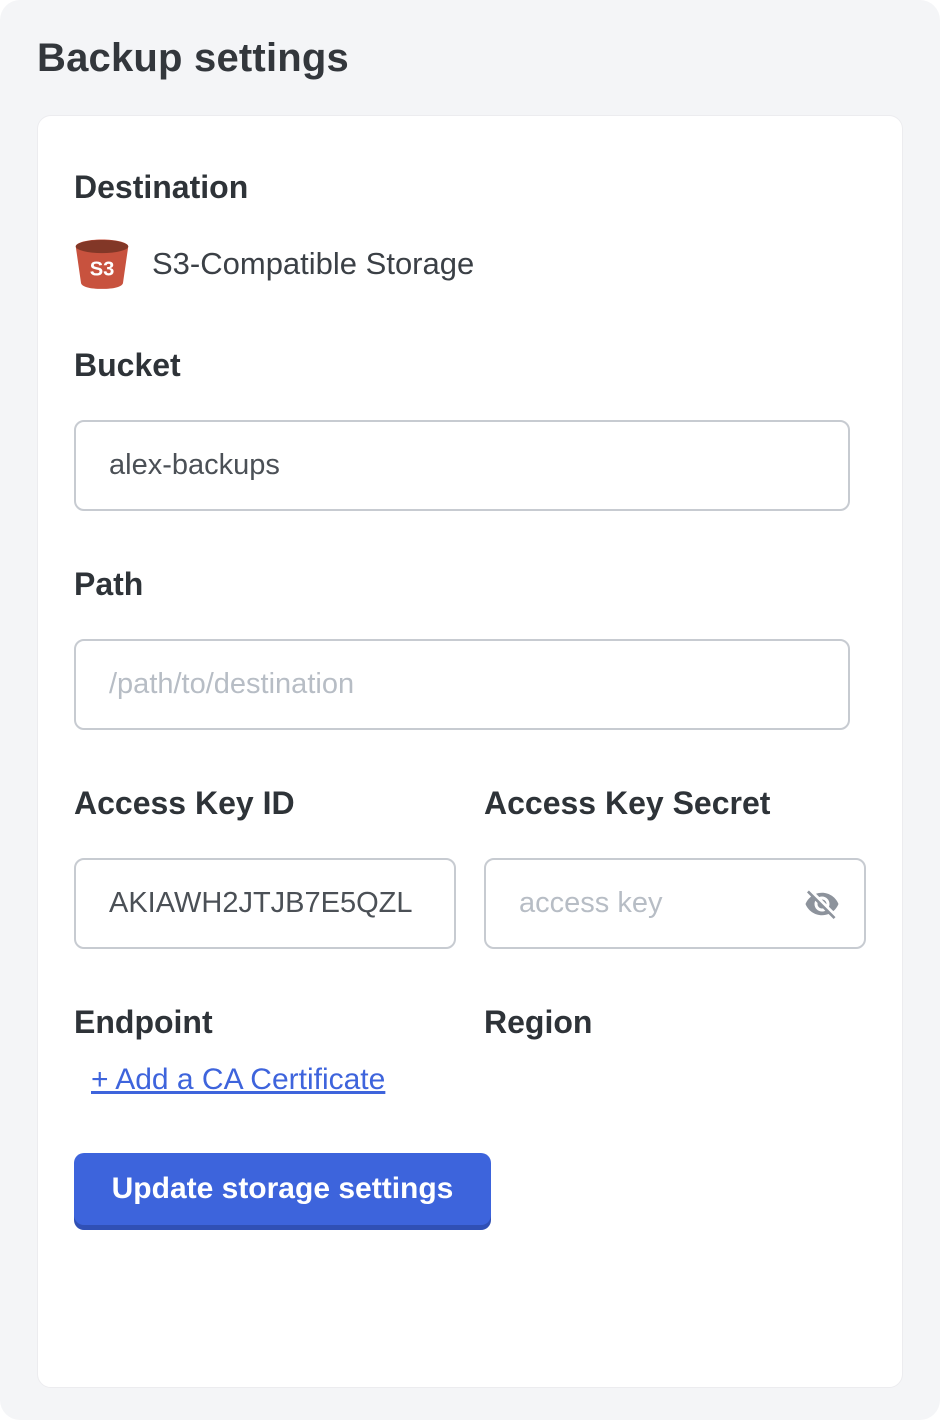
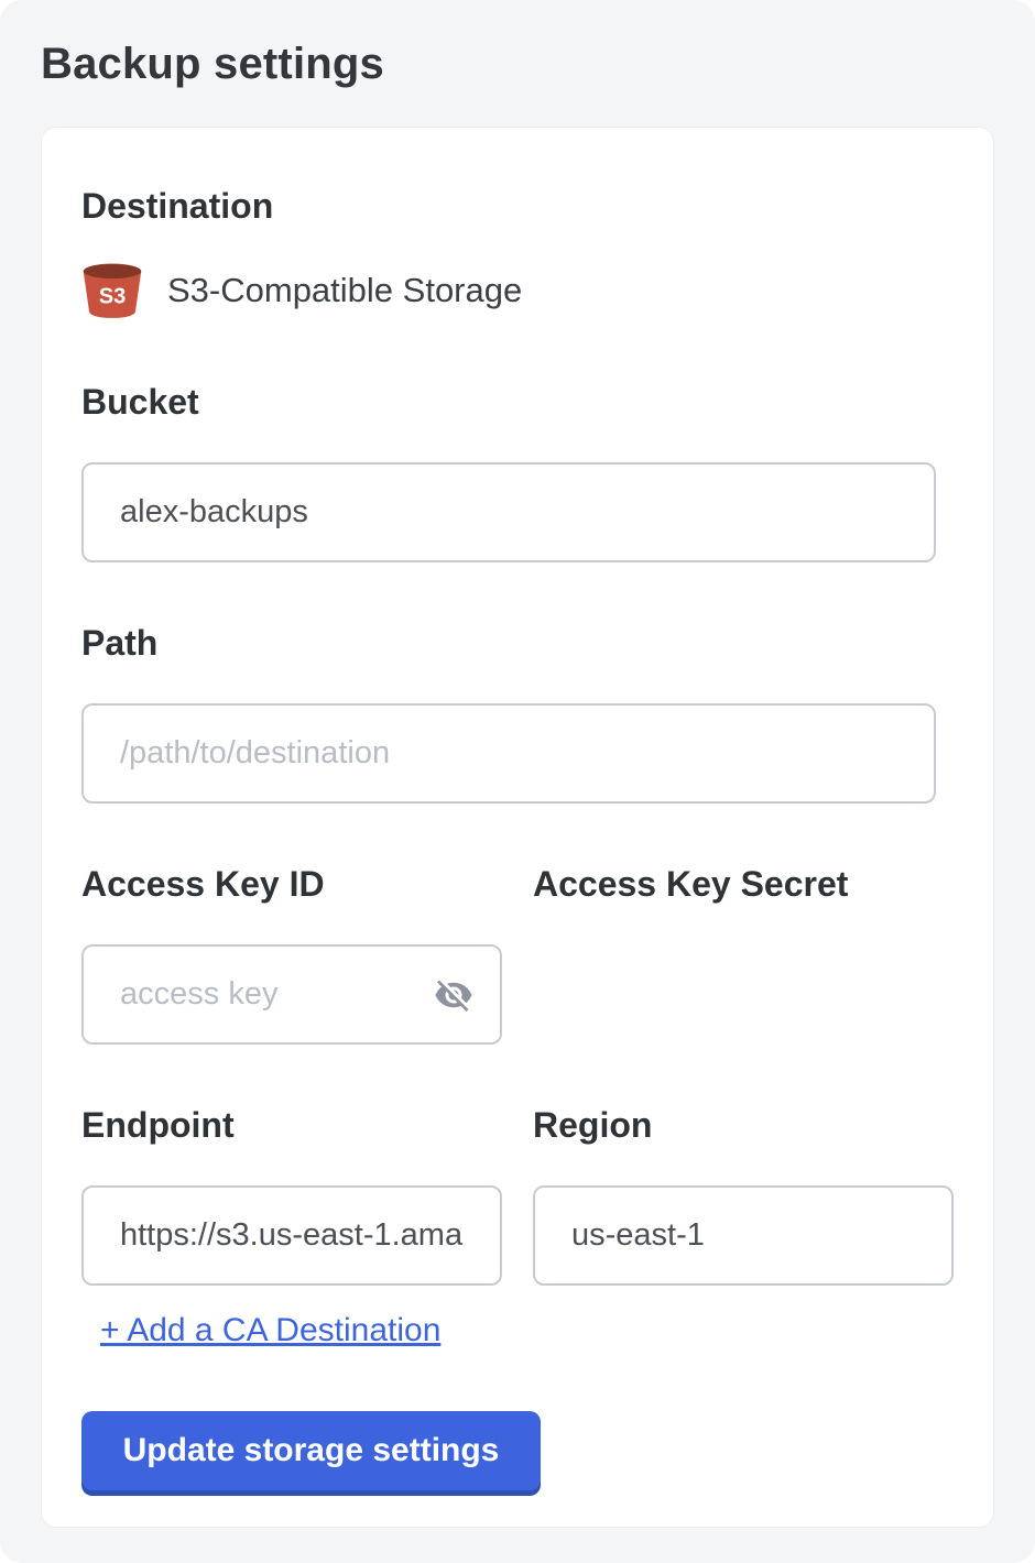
  Backup settings
  Destination
  S3
  S3-Compatible Storage
  Bucket
  alex-backups
  Path
  /path/to/destination
  Access Key ID
  Access Key Secret
- AKIAWH2JTJB7E5QZL
  access key
  Endpoint
  Region
+ https://s3.us-east-1.ama
+ us-east-1
- + Add a CA Certificate
+ + Add a CA Destination
  Update storage settings
